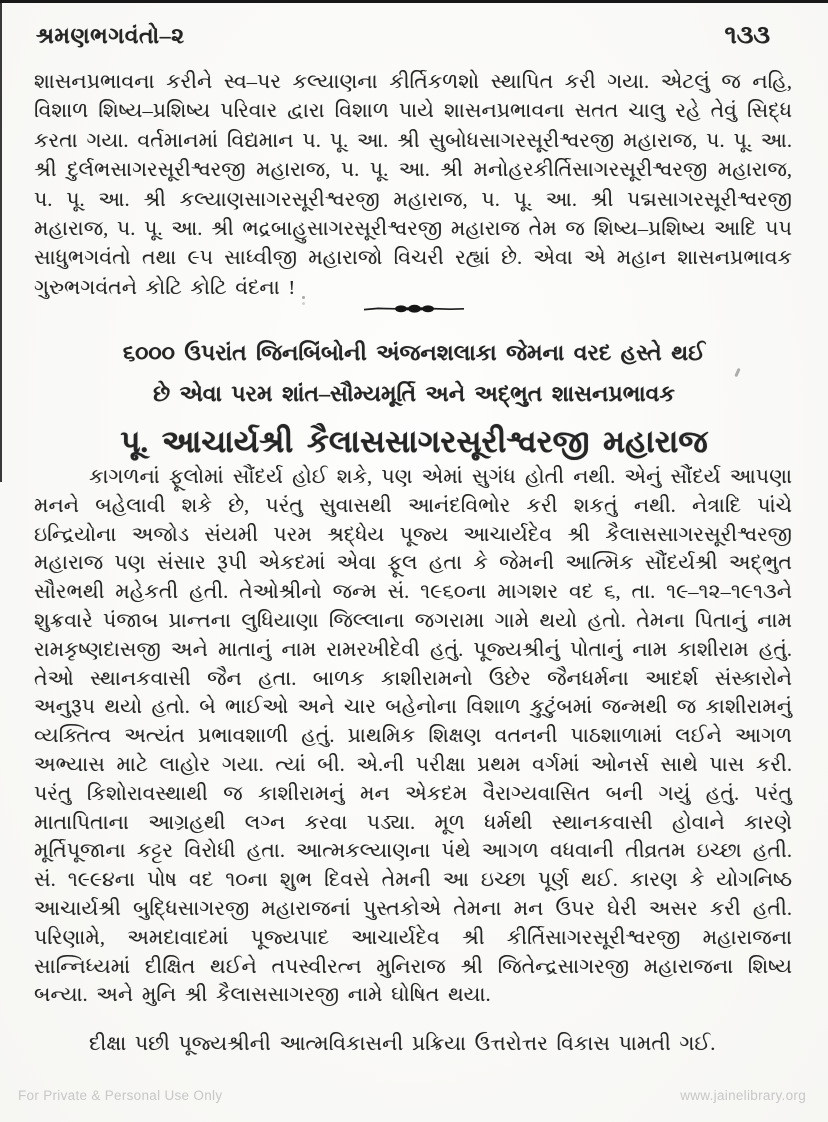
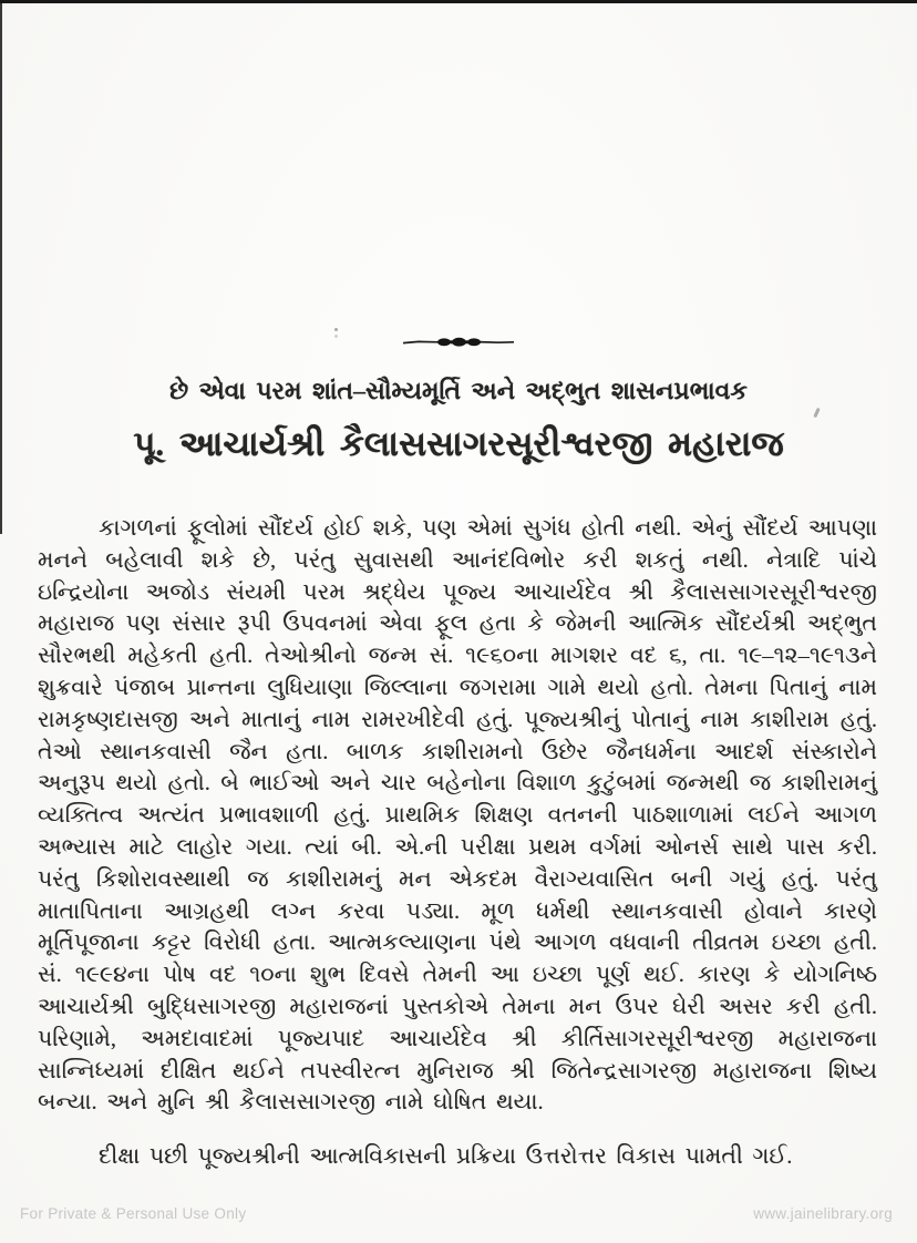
- શ્રમણભગવંતો–૨
- ૧૩૩
- શાસનપ્રભાવના કરીને સ્વ–પર કલ્યાણના કીર્તિકળશો સ્થાપિત કરી ગયા. એટલું જ નહિ, વિશાળ શિષ્ય–પ્રશિષ્ય પરિવાર દ્વારા વિશાળ પાયે શાસનપ્રભાવના સતત ચાલુ રહે તેવું સિદ્ધ કરતા ગયા. વર્તમાનમાં વિદ્યમાન પ. પૂ. આ. શ્રી સુબોધસાગરસૂરીશ્વરજી મહારાજ, પ. પૂ. આ. શ્રી દુર્લભસાગરસૂરીશ્વરજી મહારાજ, પ. પૂ. આ. શ્રી મનોહરકીર્તિસાગરસૂરીશ્વરજી મહારાજ, પ. પૂ. આ. શ્રી કલ્યાણસાગરસૂરીશ્વરજી મહારાજ, પ. પૂ. આ. શ્રી પદ્મસાગરસૂરીશ્વરજી મહારાજ, પ. પૂ. આ. શ્રી ભદ્રબાહુસાગરસૂરીશ્વરજી મહારાજ તેમ જ શિષ્ય–પ્રશિષ્ય આદિ ૫૫ સાધુભગવંતો તથા ૯૫ સાધ્વીજી મહારાજો વિચરી રહ્યાં છે. એવા એ મહાન શાસનપ્રભાવક ગુરુભગવંતને કોટિ કોટિ વંદના !
- ૬૦૦૦ ઉપરાંત જિનબિંબોની અંજનશલાકા જેમના વરદ હસ્તે થઈ
  છે એવા પરમ શાંત–સૌમ્યમૂર્તિ અને અદ્ભુત શાસનપ્રભાવક
  પૂ. આચાર્યશ્રી કૈલાસસાગરસૂરીશ્વરજી મહારાજ
- કાગળનાં ફૂલોમાં સૌંદર્ય હોઈ શકે, પણ એમાં સુગંધ હોતી નથી. એનું સૌંદર્ય આપણા મનને બહેલાવી શકે છે, પરંતુ સુવાસથી આનંદવિભોર કરી શકતું નથી. નેત્રાદિ પાંચે ઇન્દ્રિયોના અજોડ સંયમી પરમ શ્રદ્ધેય પૂજ્ય આચાર્યદેવ શ્રી કૈલાસસાગરસૂરીશ્વરજી મહારાજ પણ સંસાર રૂપી એકદમાં એવા ફૂલ હતા કે જેમની આત્મિક સૌંદર્યશ્રી અદ્ભુત સૌરભથી મહેકતી હતી. તેઓશ્રીનો જન્મ સં. ૧૯૬૦ના માગશર વદ ૬, તા. ૧૯–૧૨–૧૯૧૩ને શુક્રવારે પંજાબ પ્રાન્તના લુધિયાણા જિલ્લાના જગરામા ગામે થયો હતો. તેમના પિતાનું નામ રામકૃષ્ણદાસજી અને માતાનું નામ રામરખીદેવી હતું. પૂજ્યશ્રીનું પોતાનું નામ કાશીરામ હતું. તેઓ સ્થાનકવાસી જૈન હતા. બાળક કાશીરામનો ઉછેર જૈનધર્મના આદર્શ સંસ્કારોને અનુરૂપ થયો હતો. બે ભાઈઓ અને ચાર બહેનોના વિશાળ કુટુંબમાં જન્મથી જ કાશીરામનું વ્યક્તિત્વ અત્યંત પ્રભાવશાળી હતું. પ્રાથમિક શિક્ષણ વતનની પાઠશાળામાં લઈને આગળ અભ્યાસ માટે લાહોર ગયા. ત્યાં બી. એ.ની પરીક્ષા પ્રથમ વર્ગમાં ઓનર્સ સાથે પાસ કરી. પરંતુ કિશોરાવસ્થાથી જ કાશીરામનું મન એકદમ વૈરાગ્યવાસિત બની ગયું હતું. પરંતુ માતાપિતાના આગ્રહથી લગ્ન કરવા પડ્યા. મૂળ ધર્મથી સ્થાનકવાસી હોવાને કારણે મૂર્તિપૂજાના કટ્ટર વિરોધી હતા. આત્મકલ્યાણના પંથે આગળ વધવાની તીવ્રતમ ઇચ્છા હતી. સં. ૧૯૯૪ના પોષ વદ ૧૦ના શુભ દિવસે તેમની આ ઇચ્છા પૂર્ણ થઈ. કારણ કે યોગનિષ્ઠ આચાર્યશ્રી બુદ્ધિસાગરજી મહારાજનાં પુસ્તકોએ તેમના મન ઉપર ઘેરી અસર કરી હતી. પરિણામે, અમદાવાદમાં પૂજ્યપાદ આચાર્યદેવ શ્રી કીર્તિસાગરસૂરીશ્વરજી મહારાજના સાન્નિધ્યમાં દીક્ષિત થઈને તપસ્વીરત્ન મુનિરાજ શ્રી જિતેન્દ્રસાગરજી મહારાજના શિષ્ય બન્યા. અને મુનિ શ્રી કૈલાસસાગરજી નામે ઘોષિત થયા.
+ કાગળનાં ફૂલોમાં સૌંદર્ય હોઈ શકે, પણ એમાં સુગંધ હોતી નથી. એનું સૌંદર્ય આપણા મનને બહેલાવી શકે છે, પરંતુ સુવાસથી આનંદવિભોર કરી શકતું નથી. નેત્રાદિ પાંચે ઇન્દ્રિયોના અજોડ સંયમી પરમ શ્રદ્ધેય પૂજ્ય આચાર્યદેવ શ્રી કૈલાસસાગરસૂરીશ્વરજી મહારાજ પણ સંસાર રૂપી ઉપવનમાં એવા ફૂલ હતા કે જેમની આત્મિક સૌંદર્યશ્રી અદ્ભુત સૌરભથી મહેકતી હતી. તેઓશ્રીનો જન્મ સં. ૧૯૬૦ના માગશર વદ ૬, તા. ૧૯–૧૨–૧૯૧૩ને શુક્રવારે પંજાબ પ્રાન્તના લુધિયાણા જિલ્લાના જગરામા ગામે થયો હતો. તેમના પિતાનું નામ રામકૃષ્ણદાસજી અને માતાનું નામ રામરખીદેવી હતું. પૂજ્યશ્રીનું પોતાનું નામ કાશીરામ હતું. તેઓ સ્થાનકવાસી જૈન હતા. બાળક કાશીરામનો ઉછેર જૈનધર્મના આદર્શ સંસ્કારોને અનુરૂપ થયો હતો. બે ભાઈઓ અને ચાર બહેનોના વિશાળ કુટુંબમાં જન્મથી જ કાશીરામનું વ્યક્તિત્વ અત્યંત પ્રભાવશાળી હતું. પ્રાથમિક શિક્ષણ વતનની પાઠશાળામાં લઈને આગળ અભ્યાસ માટે લાહોર ગયા. ત્યાં બી. એ.ની પરીક્ષા પ્રથમ વર્ગમાં ઓનર્સ સાથે પાસ કરી. પરંતુ કિશોરાવસ્થાથી જ કાશીરામનું મન એકદમ વૈરાગ્યવાસિત બની ગયું હતું. પરંતુ માતાપિતાના આગ્રહથી લગ્ન કરવા પડ્યા. મૂળ ધર્મથી સ્થાનકવાસી હોવાને કારણે મૂર્તિપૂજાના કટ્ટર વિરોધી હતા. આત્મકલ્યાણના પંથે આગળ વધવાની તીવ્રતમ ઇચ્છા હતી. સં. ૧૯૯૪ના પોષ વદ ૧૦ના શુભ દિવસે તેમની આ ઇચ્છા પૂર્ણ થઈ. કારણ કે યોગનિષ્ઠ આચાર્યશ્રી બુદ્ધિસાગરજી મહારાજનાં પુસ્તકોએ તેમના મન ઉપર ઘેરી અસર કરી હતી. પરિણામે, અમદાવાદમાં પૂજ્યપાદ આચાર્યદેવ શ્રી કીર્તિસાગરસૂરીશ્વરજી મહારાજના સાન્નિધ્યમાં દીક્ષિત થઈને તપસ્વીરત્ન મુનિરાજ શ્રી જિતેન્દ્રસાગરજી મહારાજના શિષ્ય બન્યા. અને મુનિ શ્રી કૈલાસસાગરજી નામે ઘોષિત થયા.
  દીક્ષા પછી પૂજ્યશ્રીની આત્મવિકાસની પ્રક્રિયા ઉત્તરોત્તર વિકાસ પામતી ગઈ.
  For Private & Personal Use Only
  www.jainelibrary.org
